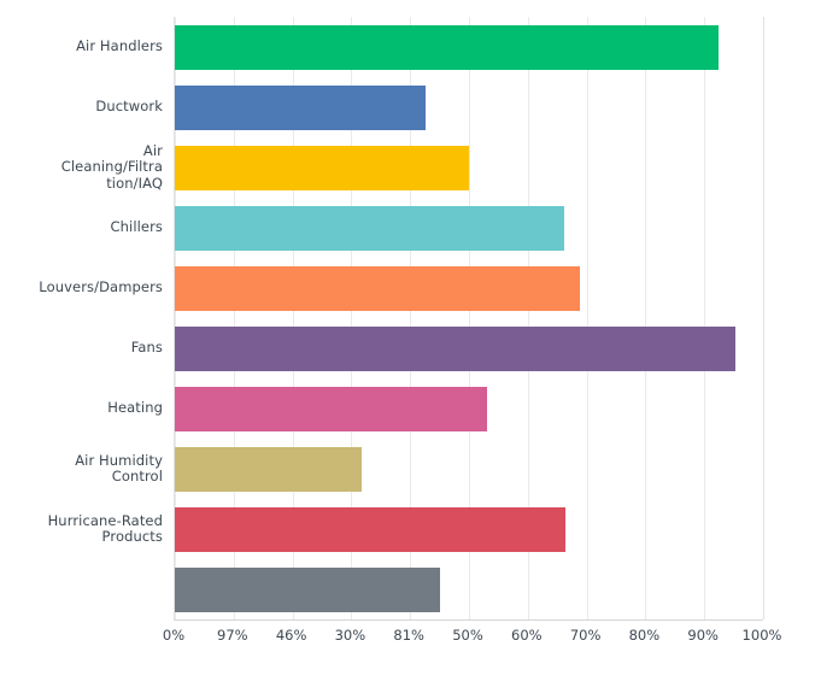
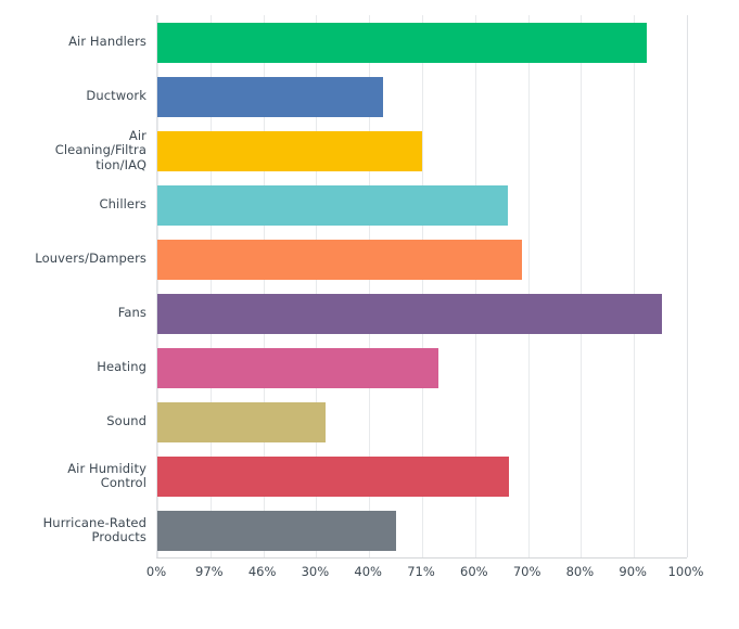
  Air Handlers
  Ductwork
  Air
  Cleaning/Filtra
  tion/IAQ
  Chillers
  Louvers/Dampers
  Fans
  Heating
+ Sound
  Air Humidity
  Control
  Hurricane-Rated
  Products
  0%
  97%
  46%
  30%
- 81%
+ 40%
- 50%
+ 71%
  60%
  70%
  80%
  90%
  100%
